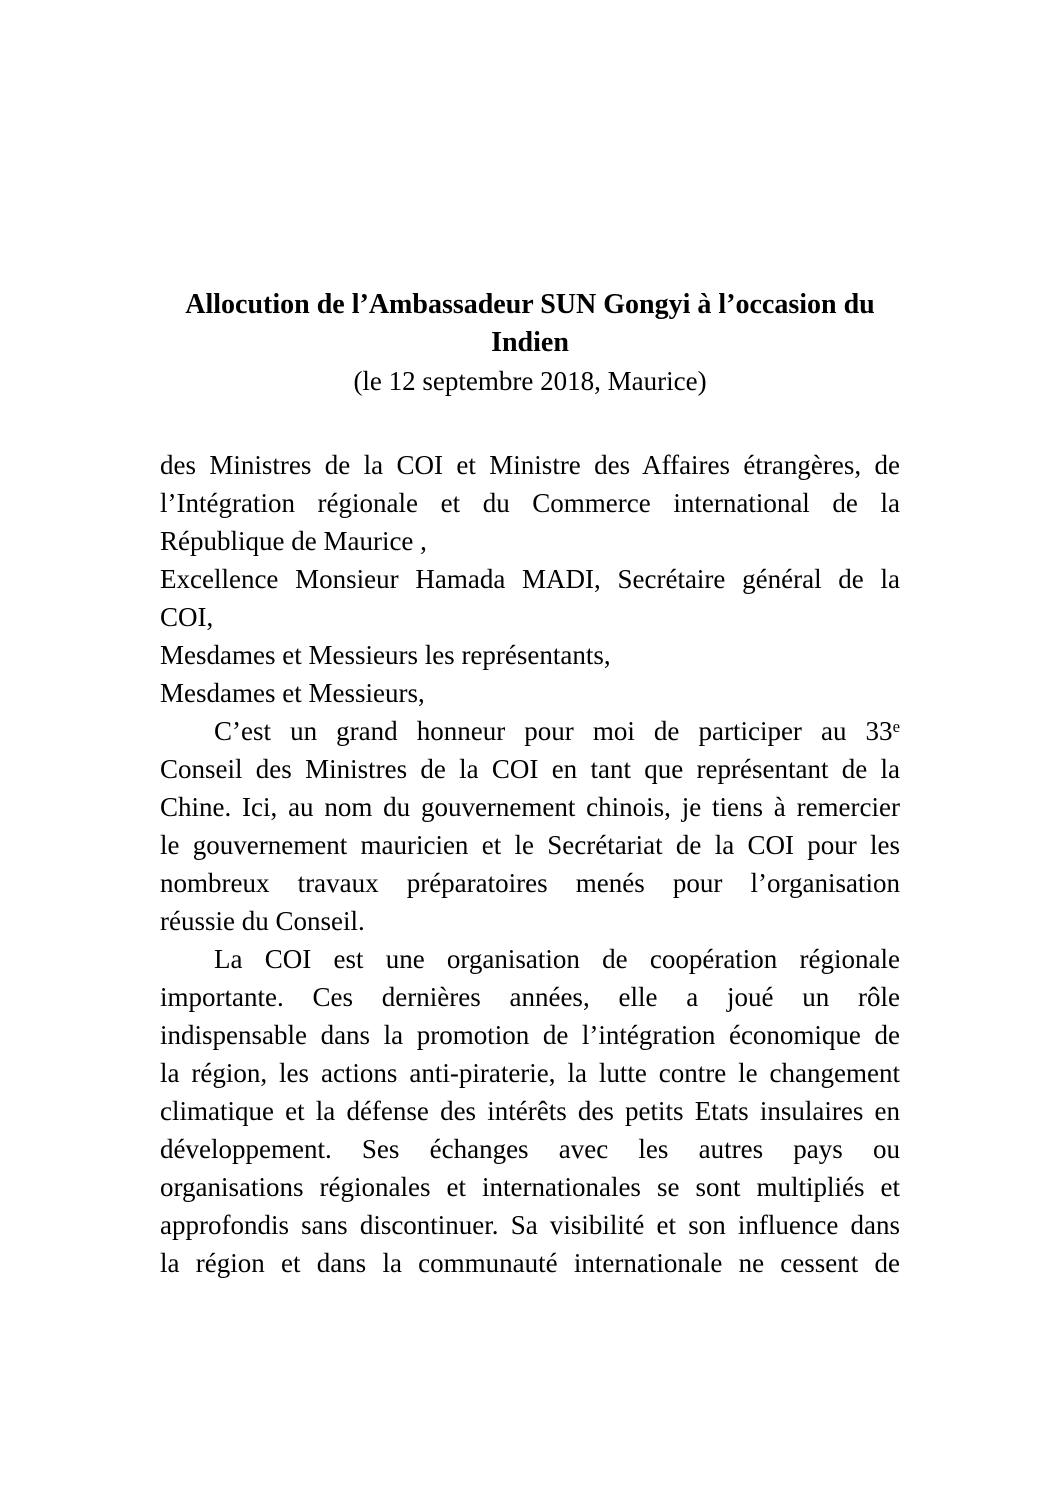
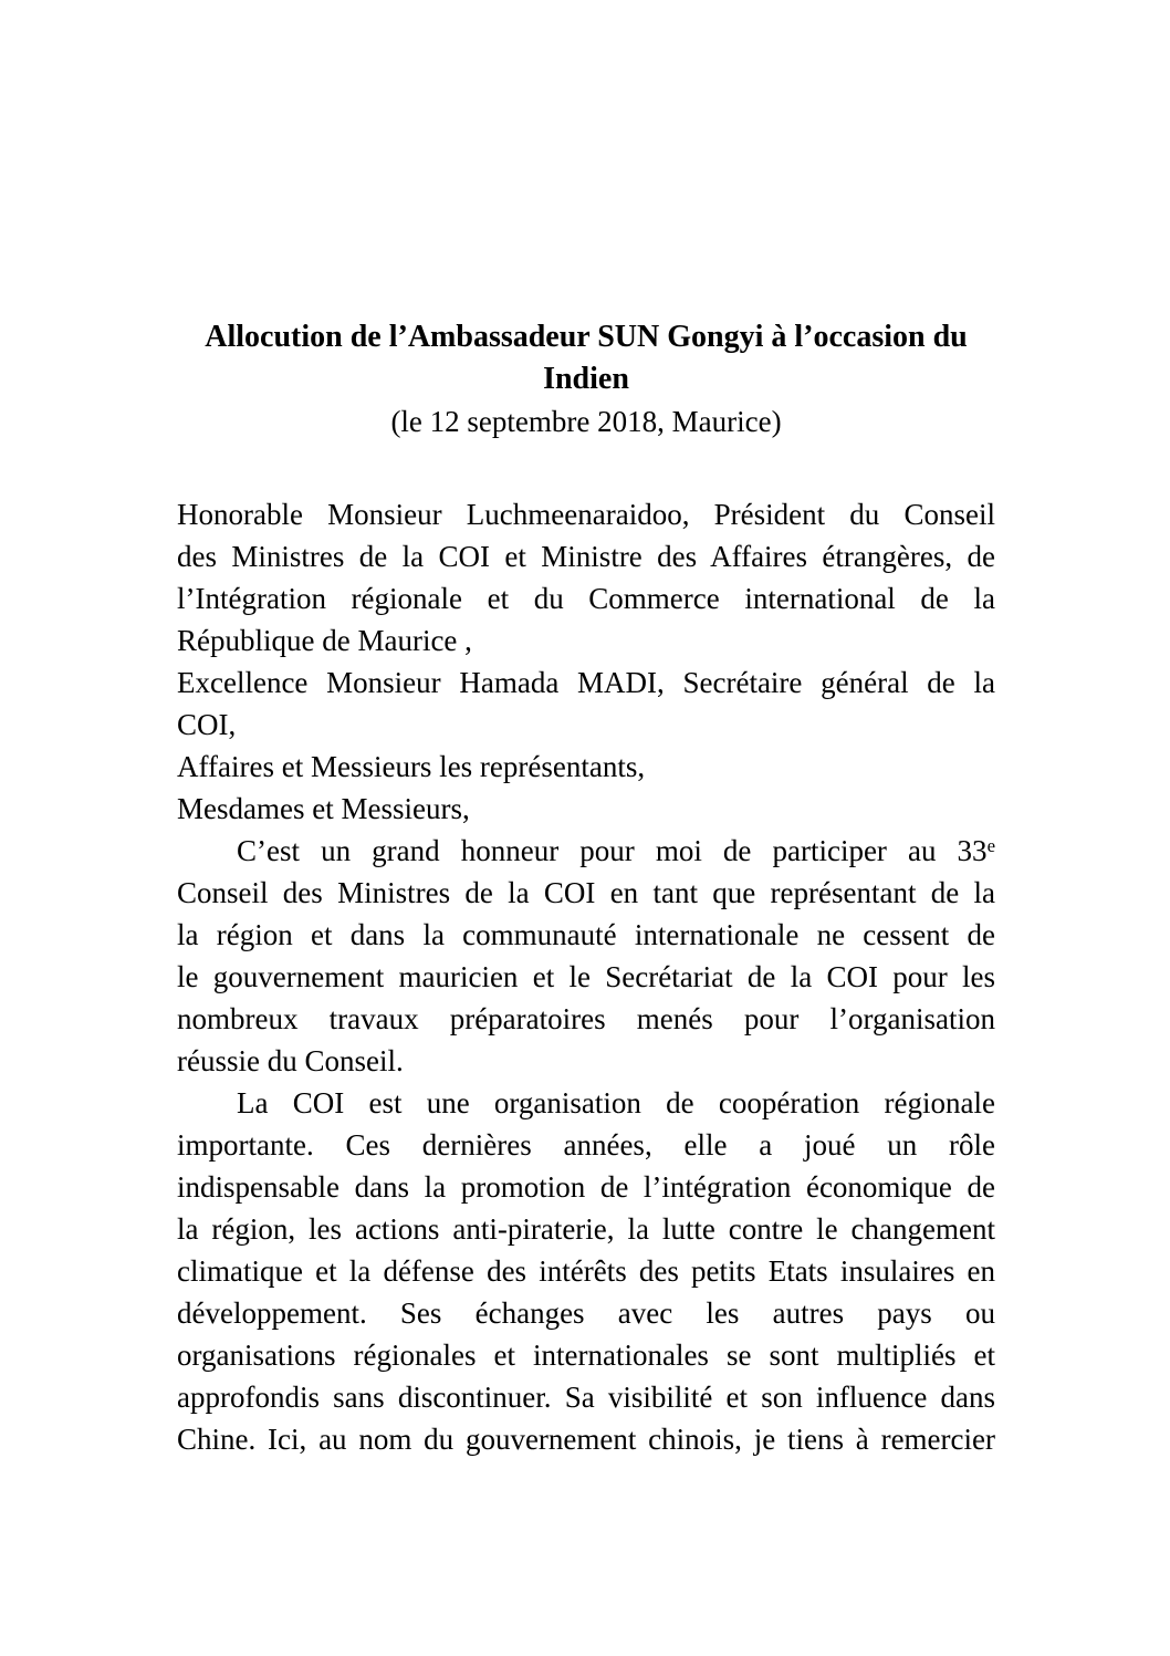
  Allocution de l’Ambassadeur SUN Gongyi à l’occasion du
  Indien
  (le 12 septembre 2018, Maurice)
+ Honorable Monsieur Luchmeenaraidoo, Président du Conseil
  des Ministres de la COI et Ministre des Affaires étrangères, de
  l’Intégration régionale et du Commerce international de la
  République de Maurice ,
  Excellence Monsieur Hamada MADI, Secrétaire général de la
  COI,
- Mesdames et Messieurs les représentants,
+ Affaires et Messieurs les représentants,
  Mesdames et Messieurs,
  C’est un grand honneur pour moi de participer au 33e
  Conseil des Ministres de la COI en tant que représentant de la
- Chine. Ici, au nom du gouvernement chinois, je tiens à remercier
+ la région et dans la communauté internationale ne cessent de
  le gouvernement mauricien et le Secrétariat de la COI pour les
  nombreux travaux préparatoires menés pour l’organisation
  réussie du Conseil.
  La COI est une organisation de coopération régionale
  importante. Ces dernières années, elle a joué un rôle
  indispensable dans la promotion de l’intégration économique de
  la région, les actions anti-piraterie, la lutte contre le changement
  climatique et la défense des intérêts des petits Etats insulaires en
  développement. Ses échanges avec les autres pays ou
  organisations régionales et internationales se sont multipliés et
  approfondis sans discontinuer. Sa visibilité et son influence dans
- la région et dans la communauté internationale ne cessent de
+ Chine. Ici, au nom du gouvernement chinois, je tiens à remercier
